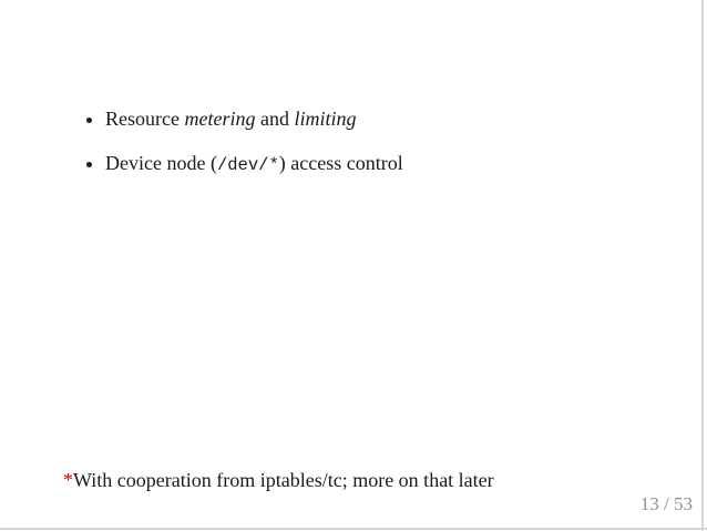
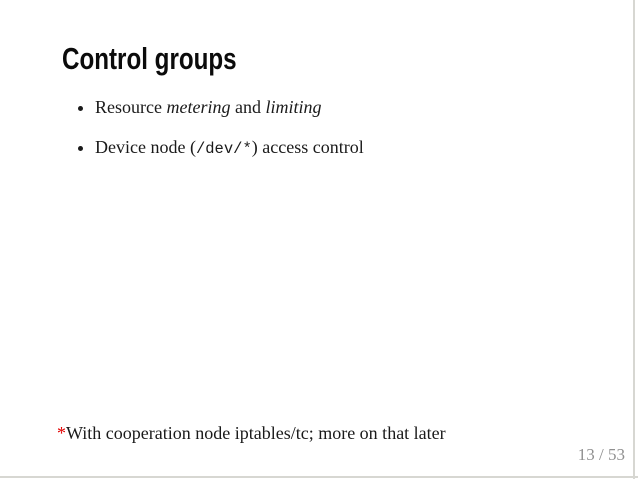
+ Control groups
  Resource metering and limiting
  Device node (/dev/*) access control
- *With cooperation from iptables/tc; more on that later
+ *With cooperation node iptables/tc; more on that later
  13 / 53
